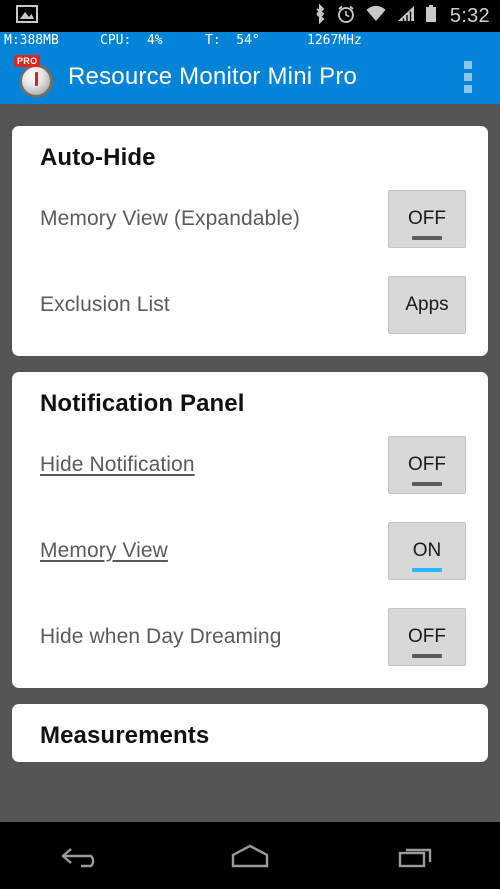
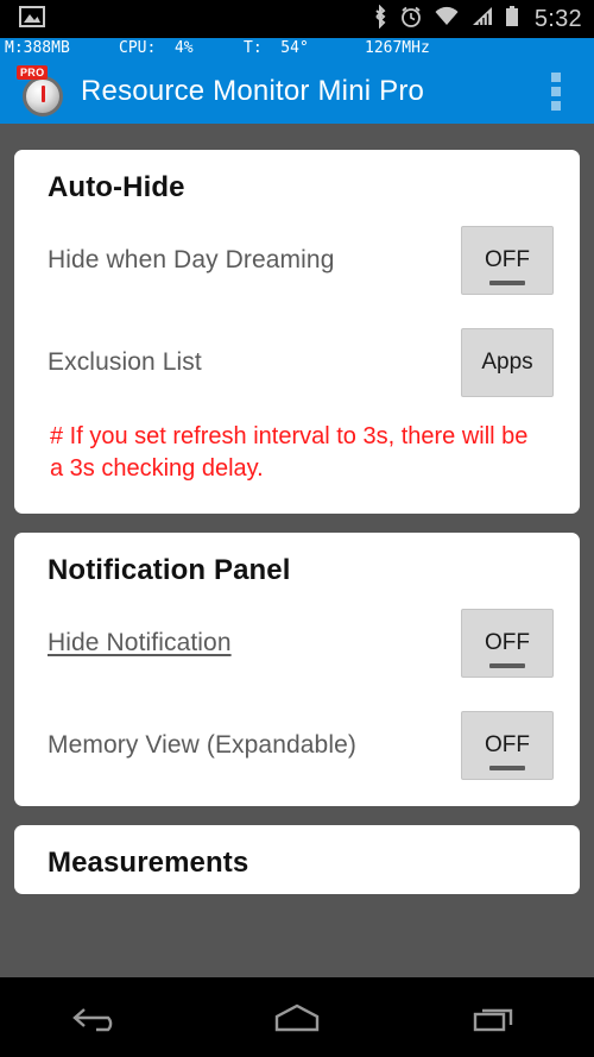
  5:32
  M:388MB
  CPU: 4%
  T: 54°
  1267MHz
  PRO
  Resource Monitor Mini Pro
  Auto-Hide
- Memory View (Expandable)
+ Hide when Day Dreaming
  OFF
  Exclusion List
  Apps
+ # If you set refresh interval to 3s, there will be a 3s checking delay.
  Notification Panel
  Hide Notification
  OFF
- Memory View
- ON
- Hide when Day Dreaming
+ Memory View (Expandable)
  OFF
  Measurements
